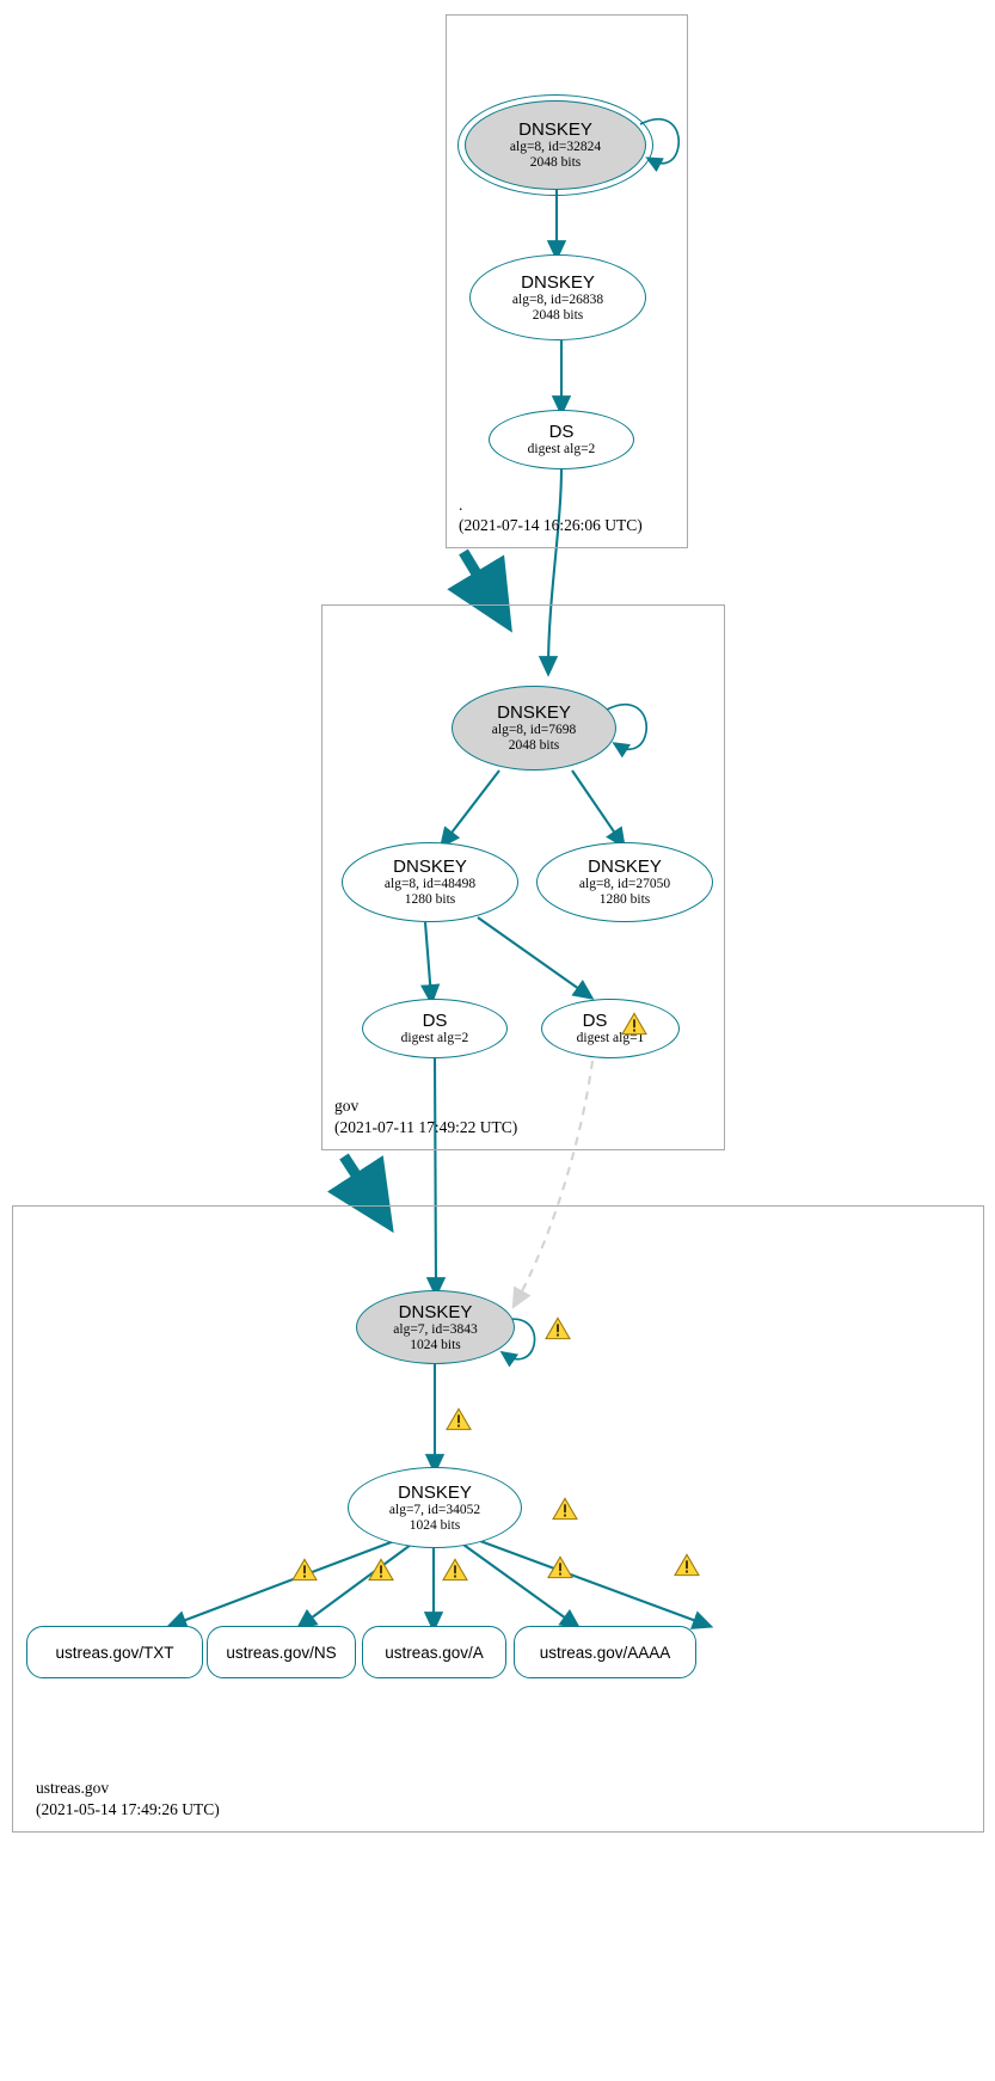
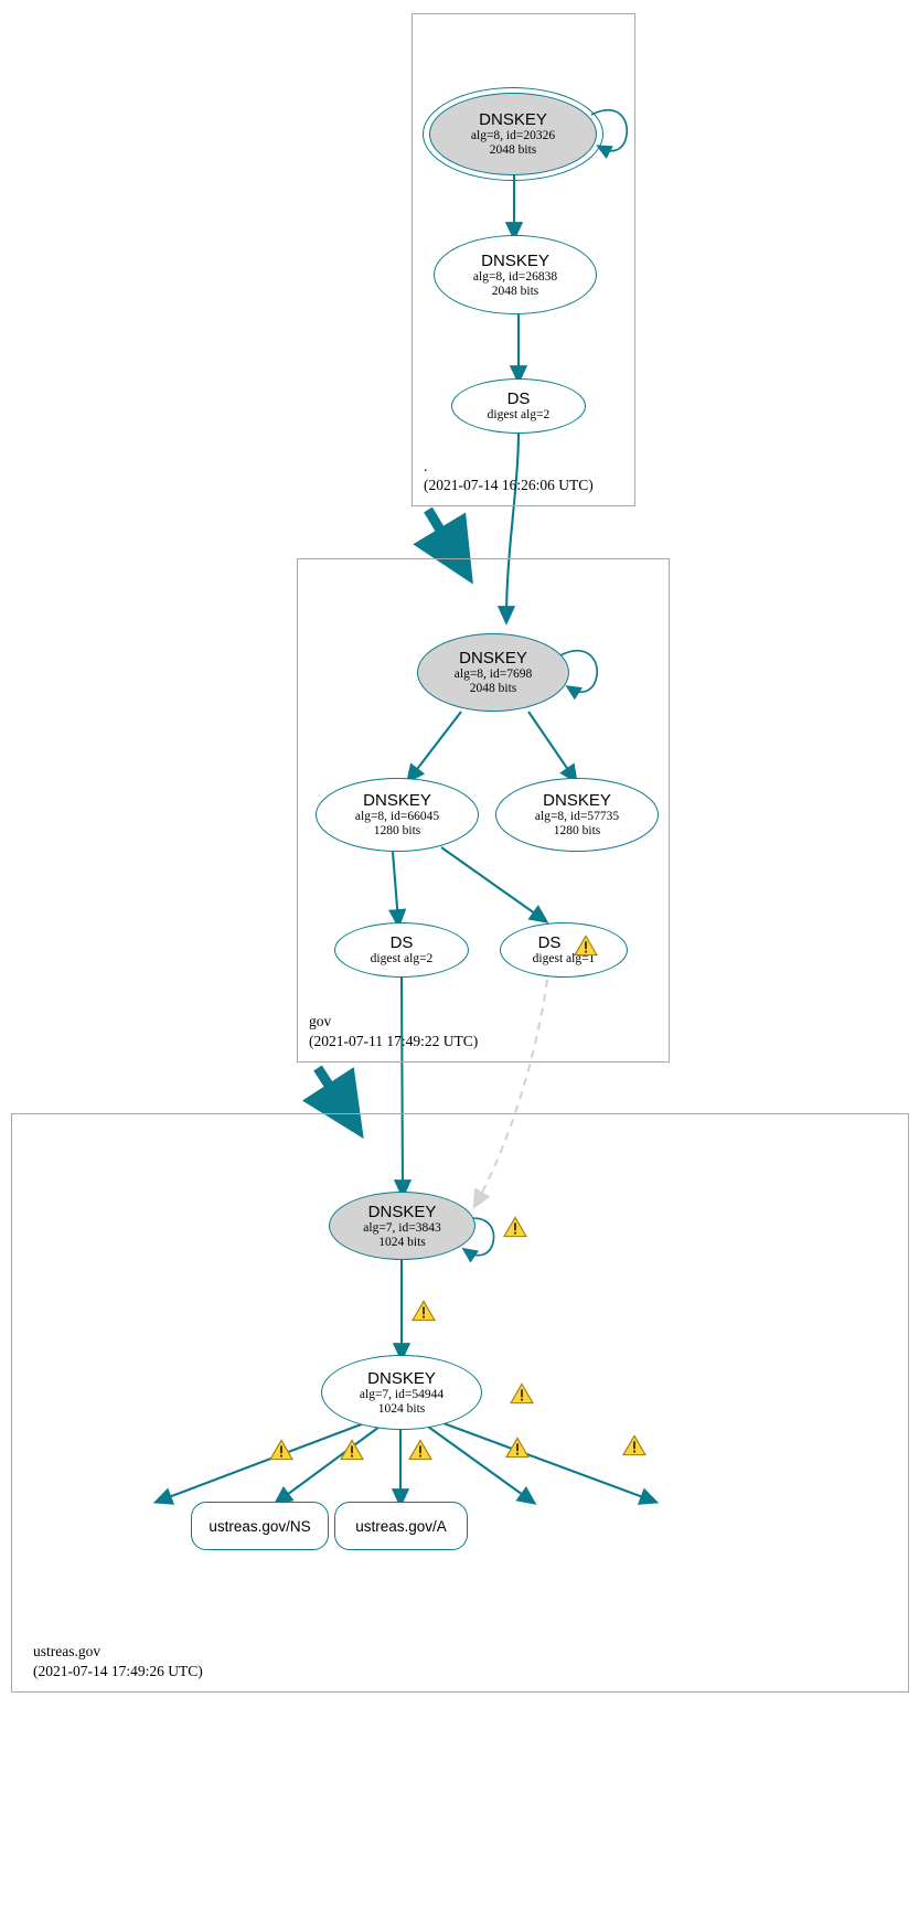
  .
  (2021-07-14 16:26:06 UTC)
  gov
  (2021-07-11 17:49:22 UTC)
  ustreas.gov
- (2021-05-14 17:49:26 UTC)
+ (2021-07-14 17:49:26 UTC)
  DNSKEY
- alg=8, id=32824
+ alg=8, id=20326
  2048 bits
  DNSKEY
  alg=8, id=26838
  2048 bits
  DS
  digest alg=2
  DNSKEY
  alg=8, id=7698
  2048 bits
  DNSKEY
- alg=8, id=48498
+ alg=8, id=66045
  1280 bits
  DNSKEY
- alg=8, id=27050
+ alg=8, id=57735
  1280 bits
  DS
  digest alg=2
  DS
  digest alg=1
  DNSKEY
  alg=7, id=3843
  1024 bits
  DNSKEY
- alg=7, id=34052
+ alg=7, id=54944
  1024 bits
- ustreas.gov/TXT
  ustreas.gov/NS
  ustreas.gov/A
- ustreas.gov/AAAA
